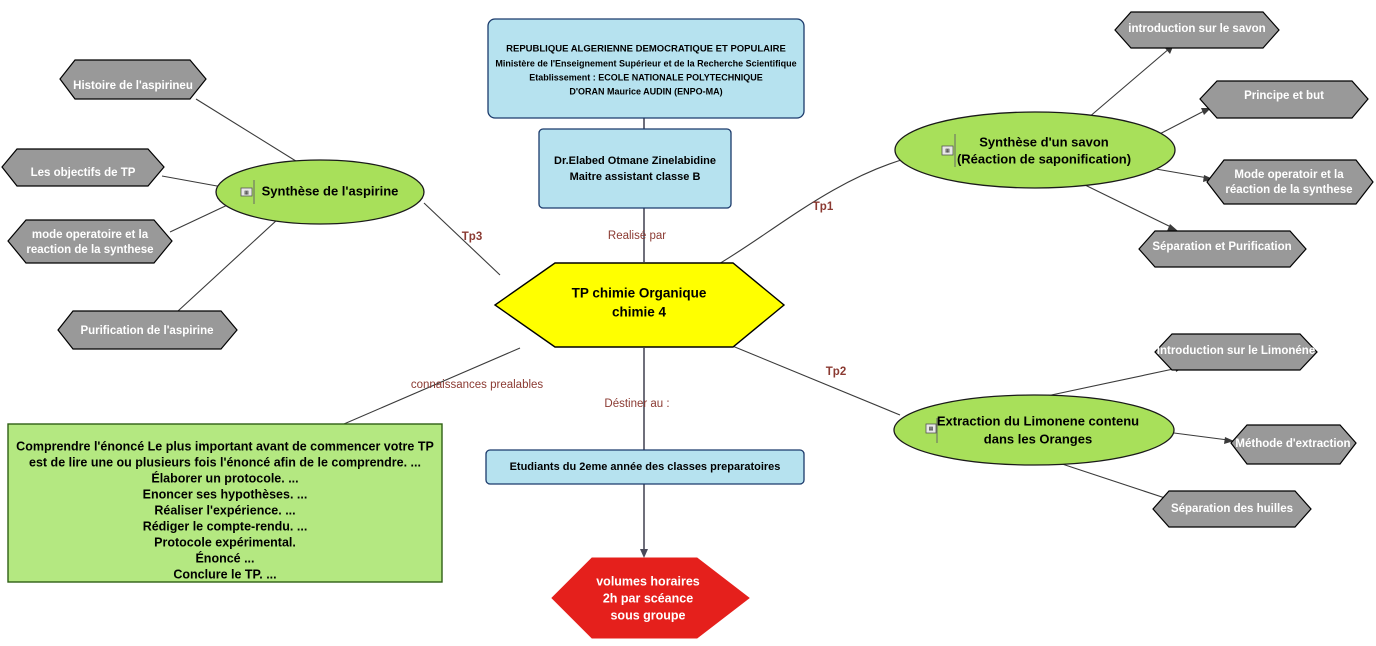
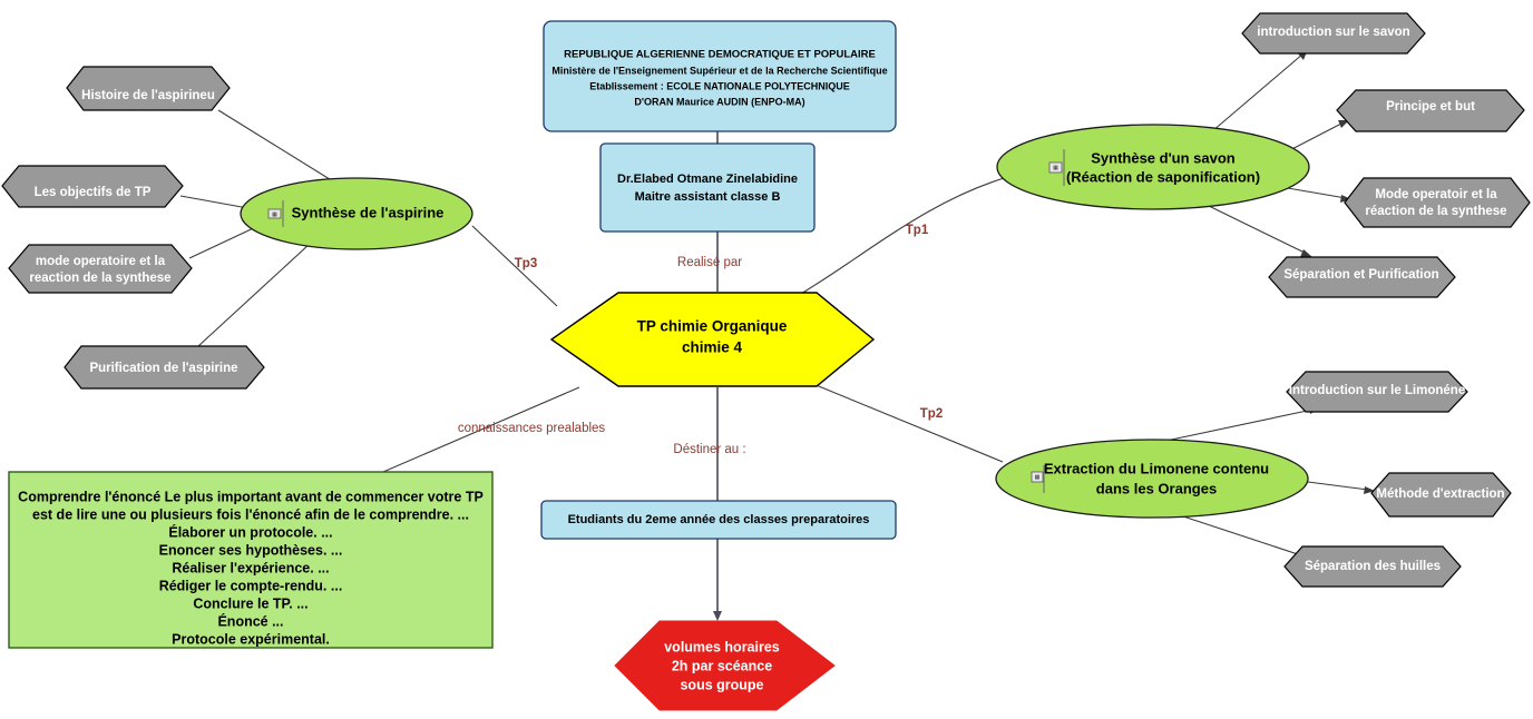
  Tp3
  Tp1
  Tp2
  Realisé par
  Déstiner au :
  connaissances prealables
  REPUBLIQUE ALGERIENNE DEMOCRATIQUE ET POPULAIRE
  Ministère de l'Enseignement Supérieur et de la Recherche Scientifique
  Etablissement : ECOLE NATIONALE POLYTECHNIQUE
  D'ORAN Maurice AUDIN (ENPO-MA)
  Dr.Elabed Otmane Zinelabidine
  Maitre assistant classe B
  TP chimie Organique
  chimie 4
  Etudiants du 2eme année des classes preparatoires
  volumes horaires
  2h par scéance
  sous groupe
  Comprendre l'énoncé Le plus important avant de commencer votre TP
  est de lire une ou plusieurs fois l'énoncé afin de le comprendre. ...
  Élaborer un protocole. ...
  Enoncer ses hypothèses. ...
  Réaliser l'expérience. ...
  Rédiger le compte-rendu. ...
- Protocole expérimental.
+ Conclure le TP. ...
  Énoncé ...
- Conclure le TP. ...
+ Protocole expérimental.
  Synthèse de l'aspirine
  Histoire de l'aspirineu
  Les objectifs de TP
  mode operatoire et la
  reaction de la synthese
  Purification de l'aspirine
  Synthèse d'un savon
  (Réaction de saponification)
  introduction sur le savon
  Principe et but
  Mode operatoir et la
  réaction de la synthese
  Séparation et Purification
  Extraction du Limonene contenu
  dans les Oranges
  Introduction sur le Limonéne
  Méthode d'extraction
  Séparation des huilles
